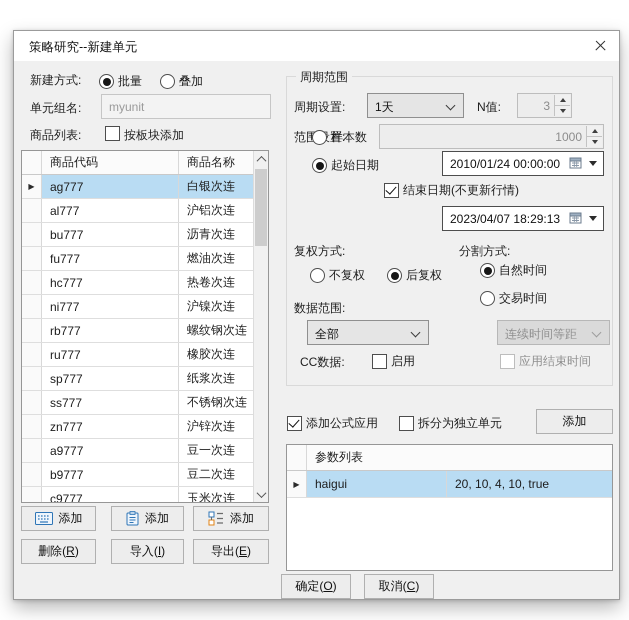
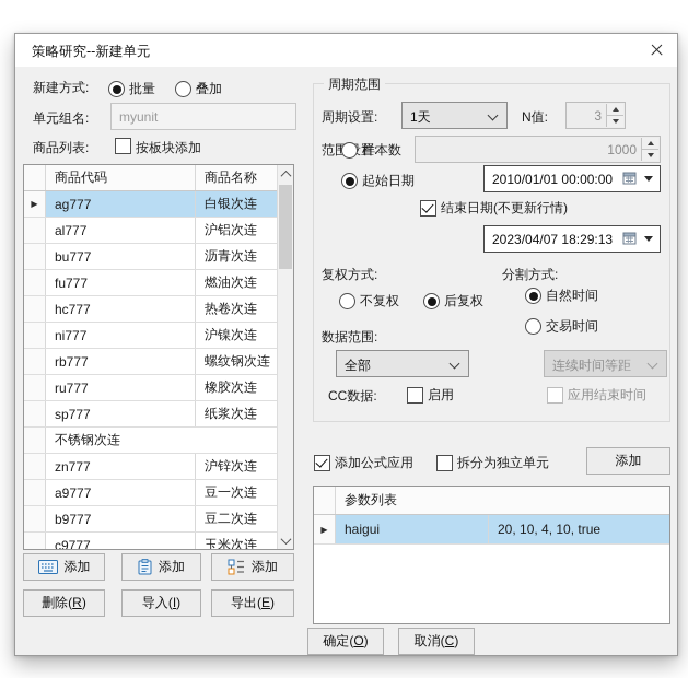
  策略研究--新建单元
  新建方式:
  批量
  叠加
  单元组名:
  myunit
  商品列表:
  按板块添加
  商品代码
  商品名称
  ▶
  ag777
  白银次连
  al777
  沪铝次连
  bu777
  沥青次连
  fu777
  燃油次连
  hc777
  热卷次连
  ni777
  沪镍次连
  rb777
  螺纹钢次连
  ru777
  橡胶次连
  sp777
  纸浆次连
- ss777
  不锈钢次连
  zn777
  沪锌次连
  a9777
  豆一次连
  b9777
  豆二次连
  c9777
  玉米次连
  添加
  添加
  添加
  删除(R)
  导入(I)
  导出(E)
  周期范围
  周期设置:
  1天
  N值:
  3
  样本数
  1000
  起始日期
- 2010/01/24 00:00:00
+ 2010/01/01 00:00:00
  结束日期(不更新行情)
  2023/04/07 18:29:13
  复权方式:
  分割方式:
  不复权
  后复权
  自然时间
  交易时间
  数据范围:
  全部
  连续时间等距
  CC数据:
  启用
  应用结束时间
  添加公式应用
  拆分为独立单元
  添加
  参数列表
  ▶
  haigui
  20, 10, 4, 10, true
  确定(O)
  取消(C)
